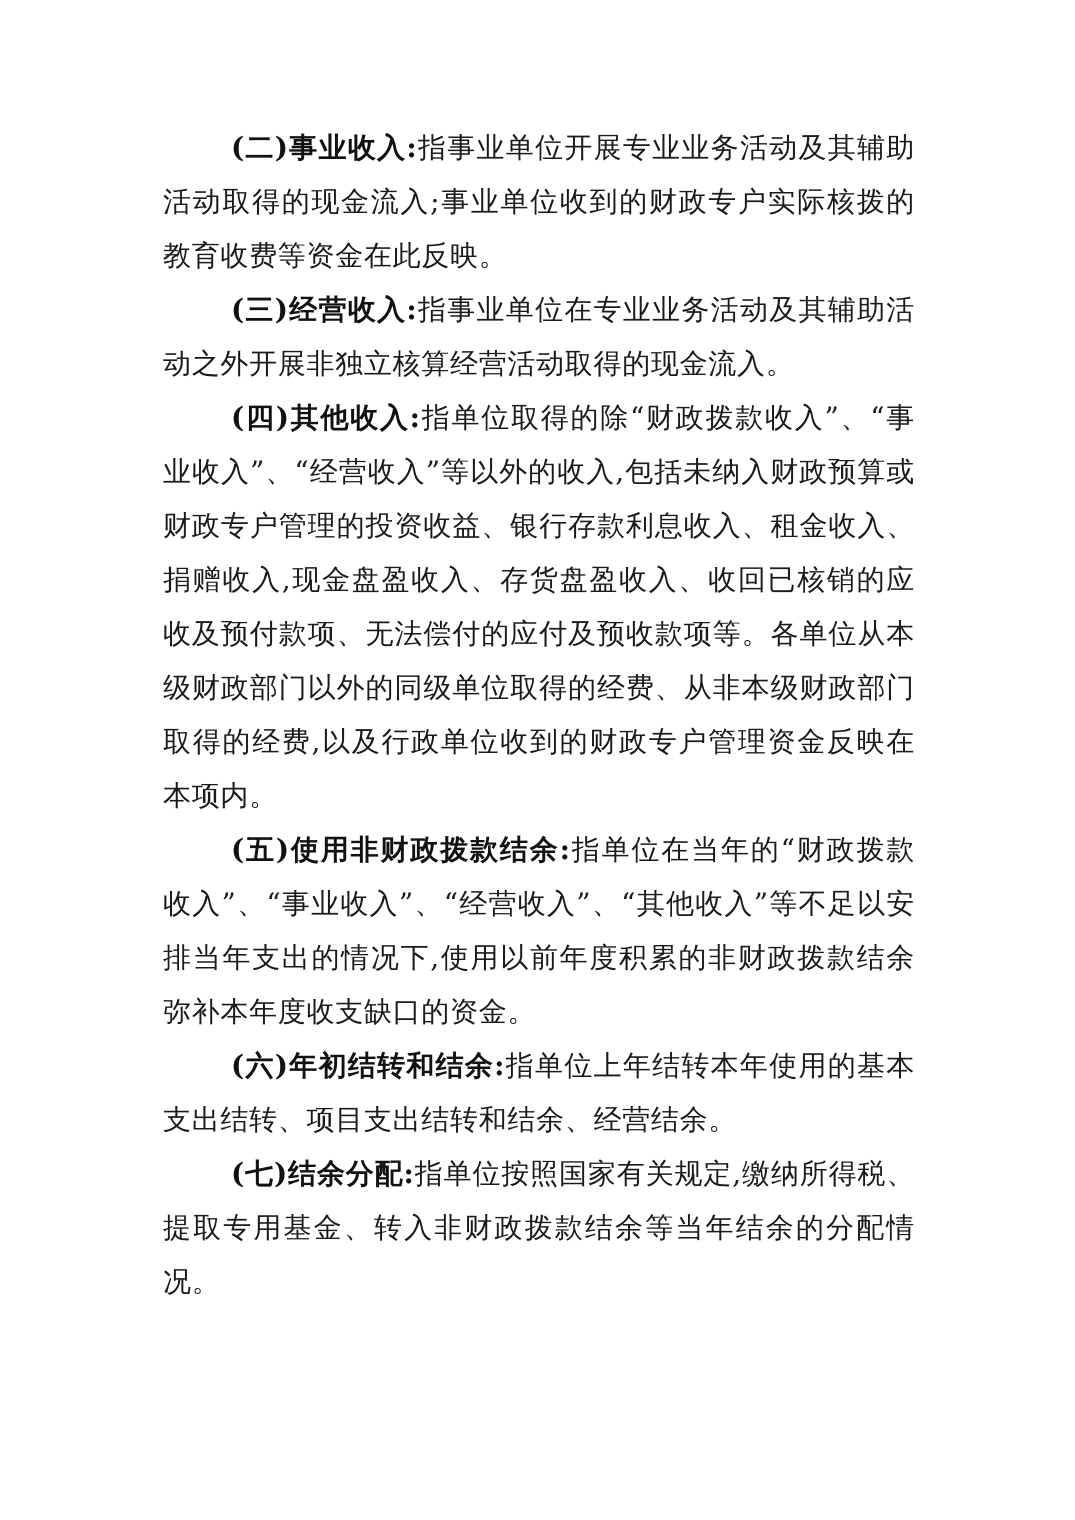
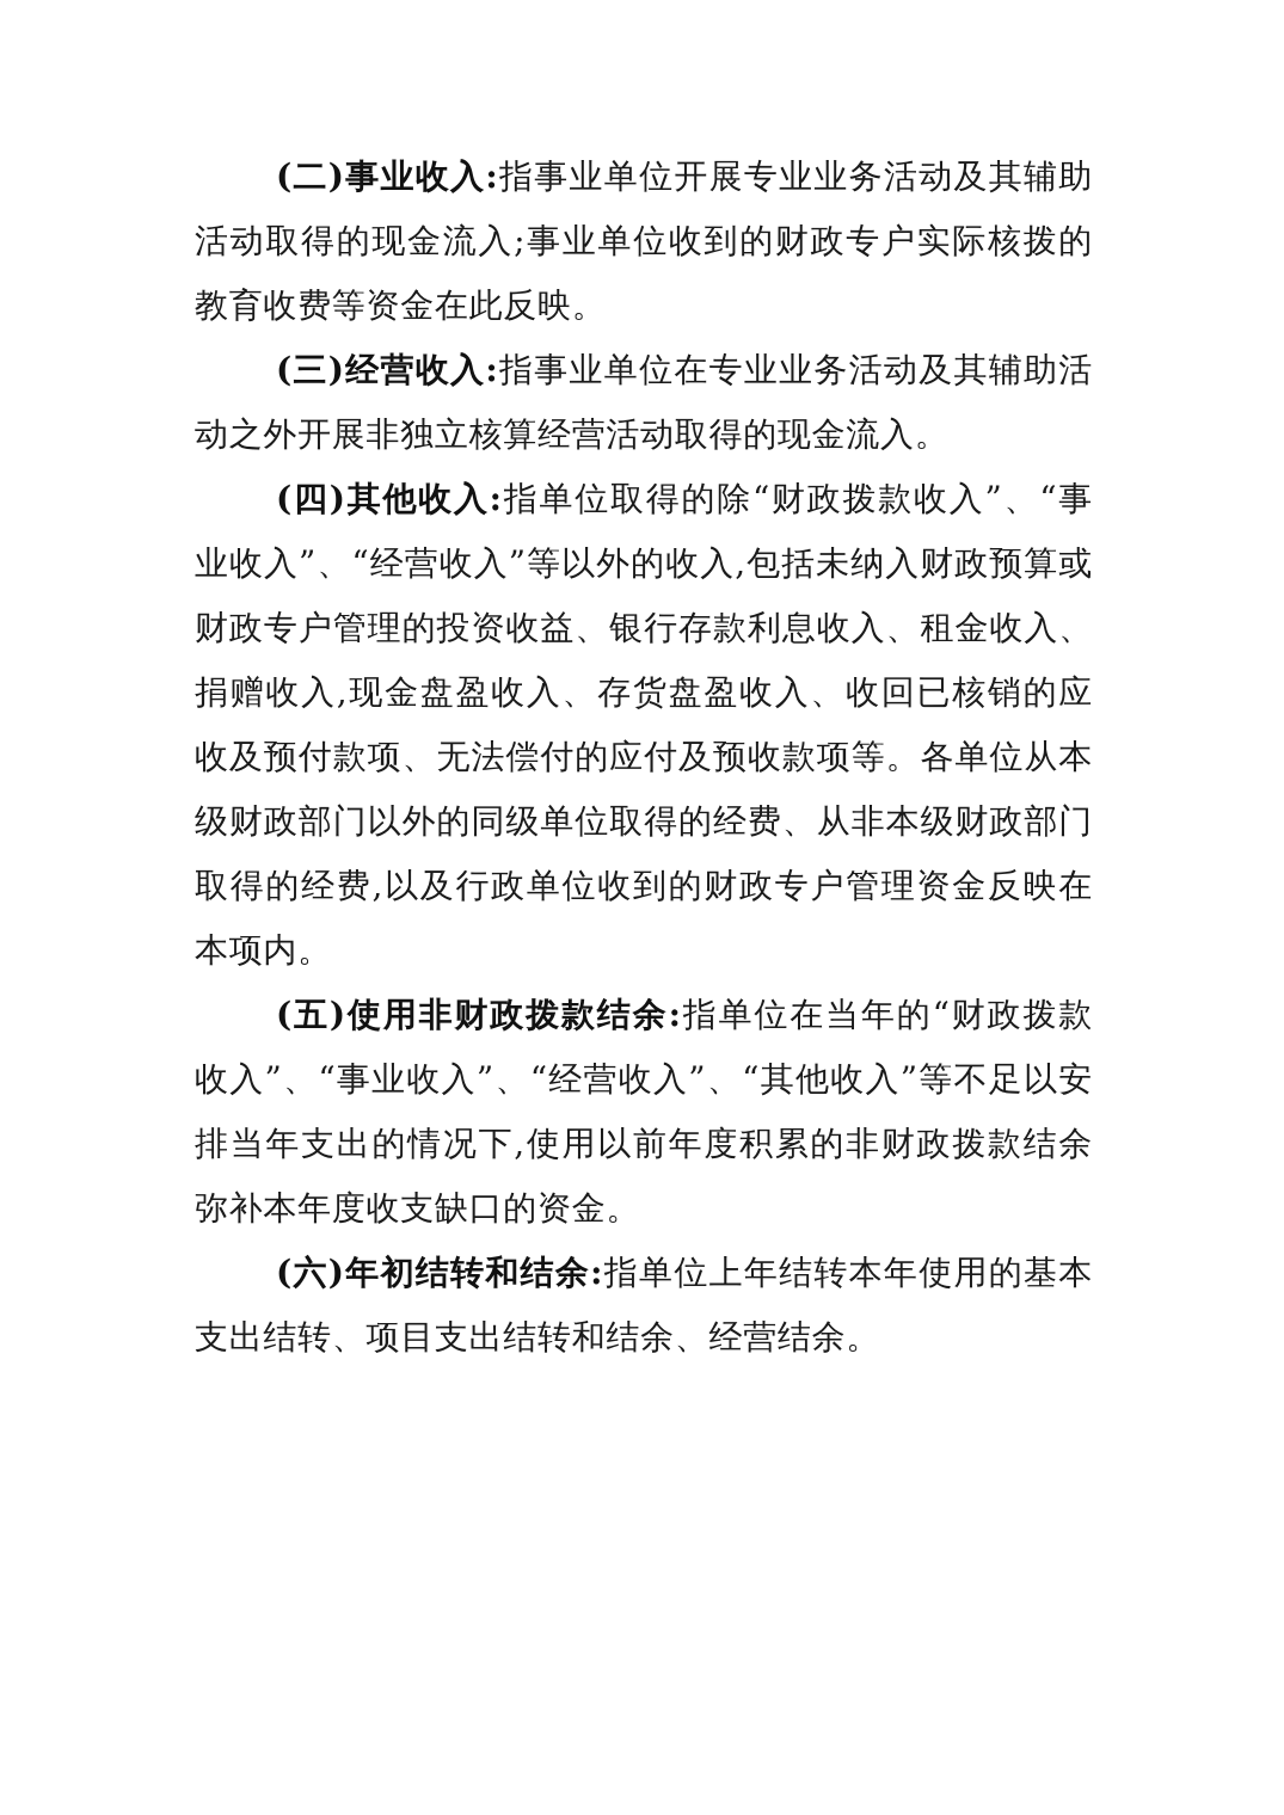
  (二)事业收入:指事业单位开展专业业务活动及其辅助活动取得的现金流入;事业单位收到的财政专户实际核拨的教育收费等资金在此反映。
  (三)经营收入:指事业单位在专业业务活动及其辅助活动之外开展非独立核算经营活动取得的现金流入。
  (四)其他收入:指单位取得的除“财政拨款收入”、“事业收入”、“经营收入”等以外的收入,包括未纳入财政预算或财政专户管理的投资收益、银行存款利息收入、租金收入、捐赠收入,现金盘盈收入、存货盘盈收入、收回已核销的应收及预付款项、无法偿付的应付及预收款项等。各单位从本级财政部门以外的同级单位取得的经费、从非本级财政部门取得的经费,以及行政单位收到的财政专户管理资金反映在本项内。
  (五)使用非财政拨款结余:指单位在当年的“财政拨款收入”、“事业收入”、“经营收入”、“其他收入”等不足以安排当年支出的情况下,使用以前年度积累的非财政拨款结余弥补本年度收支缺口的资金。
  (六)年初结转和结余:指单位上年结转本年使用的基本支出结转、项目支出结转和结余、经营结余。
- (七)结余分配:指单位按照国家有关规定,缴纳所得税、提取专用基金、转入非财政拨款结余等当年结余的分配情况。
